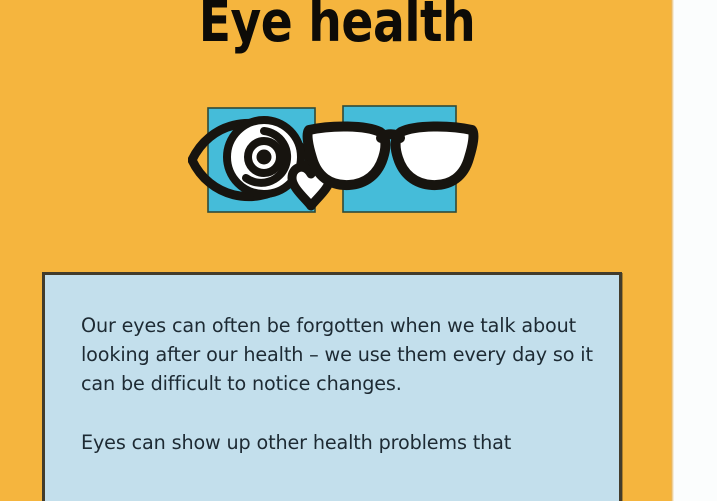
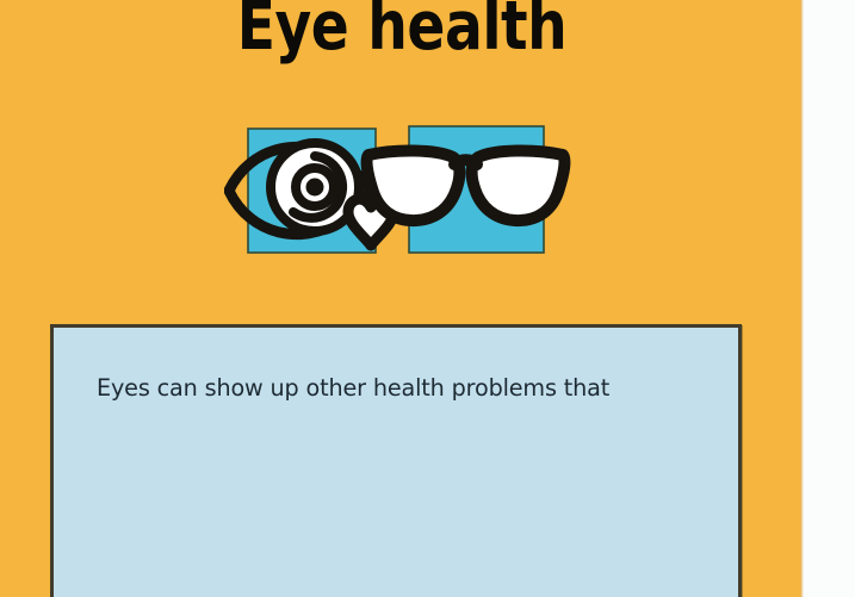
  Eye health
- Our eyes can often be forgotten when we talk about looking after our health – we use them every day so it can be difficult to notice changes.
  Eyes can show up other health problems that
